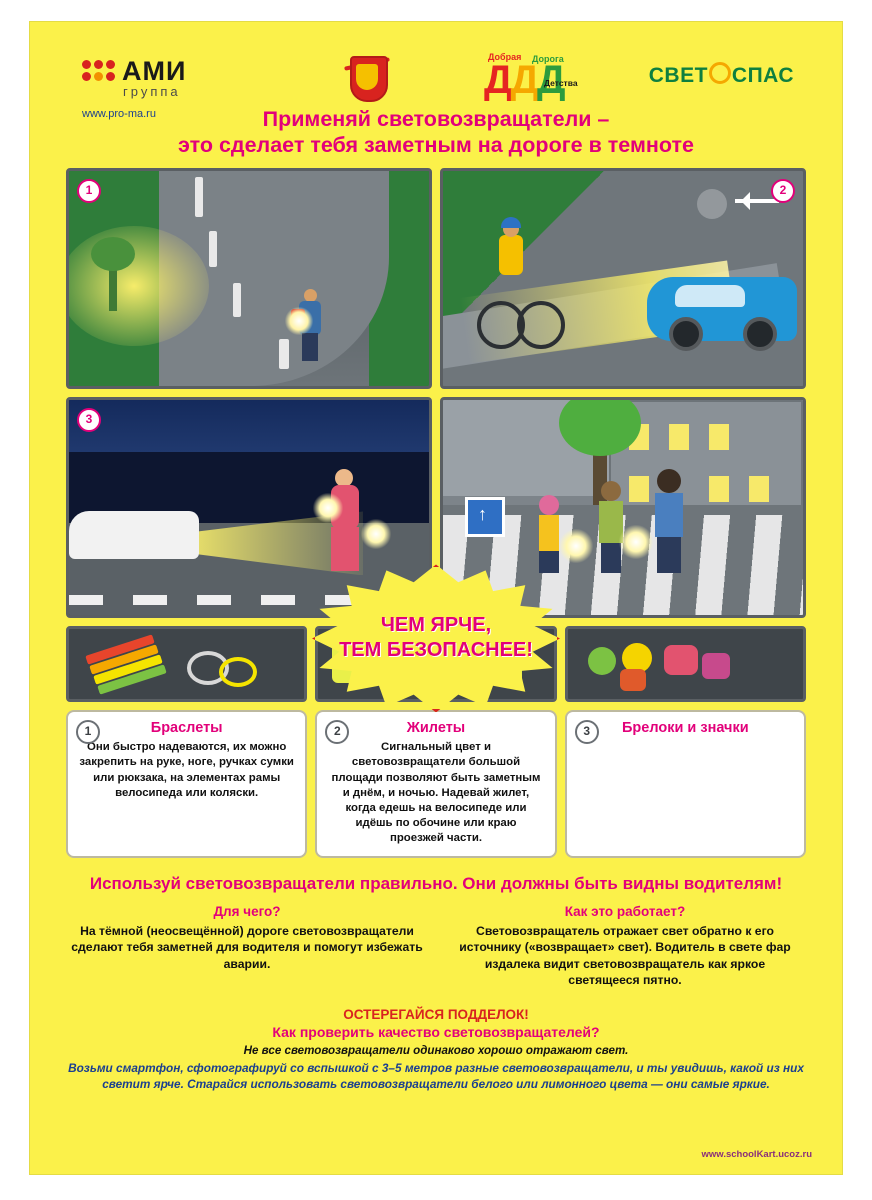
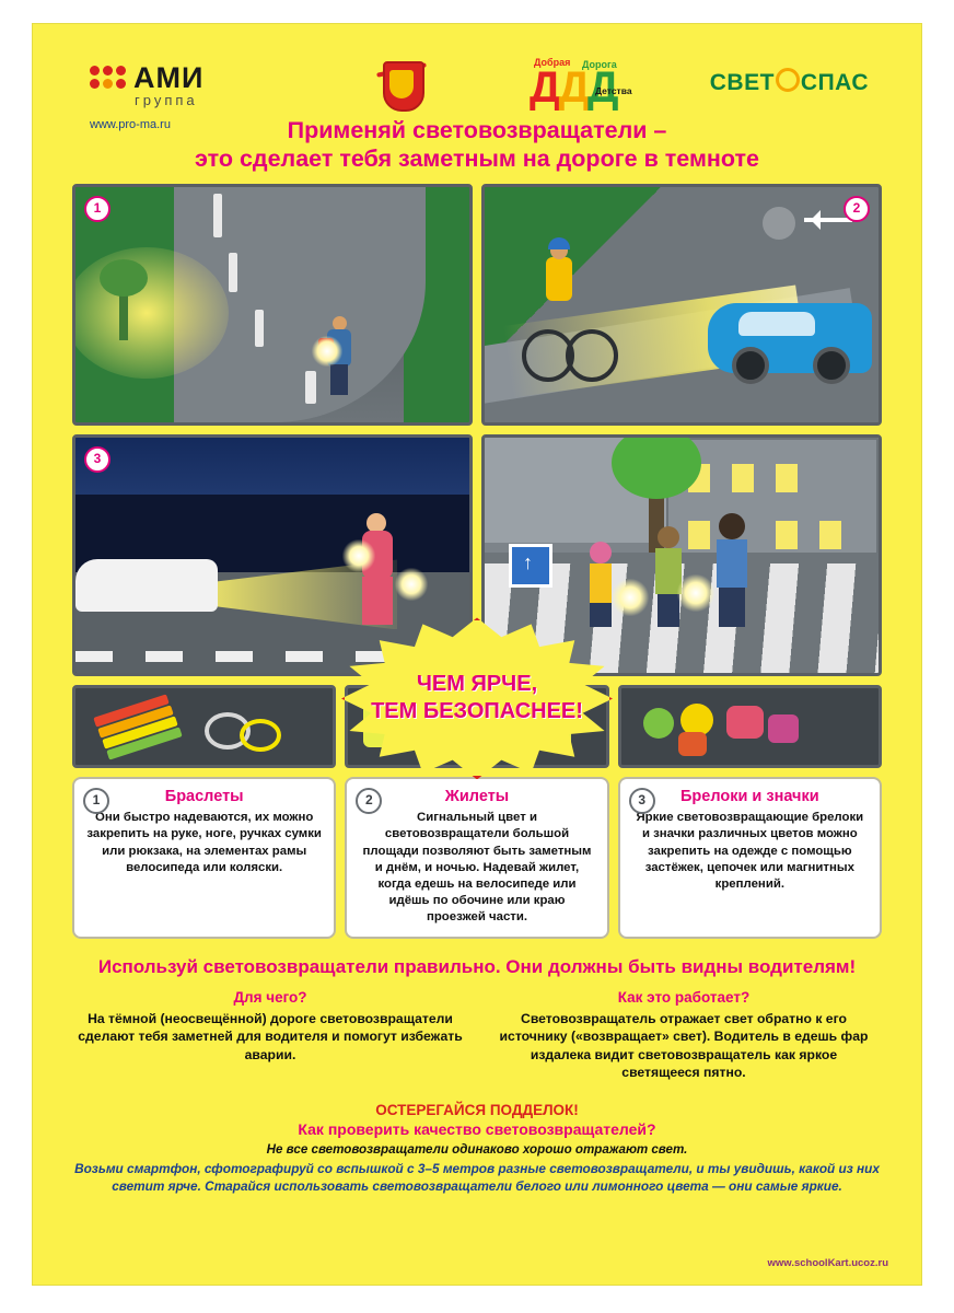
  АМИ
  группа
  www.pro-ma.ru
  Добрая
  Дорога
  ДДД
  Детства
  СВЕТ СПАС
  Применяй световозвращатели –
  это сделает тебя заметным на дороге в темноте
  1
  2
  3
  ↑
  ЧЕМ ЯРЧЕ,
  ТЕМ БЕЗОПАСНЕЕ!
  1
  Браслеты
  Они быстро надеваются, их можно закрепить на руке, ноге, ручках сумки или рюкзака, на элементах рамы велосипеда или коляски.
  2
  Жилеты
  Сигнальный цвет и световозвращатели большой площади позволяют быть заметным и днём, и ночью. Надевай жилет, когда едешь на велосипеде или идёшь по обочине или краю проезжей части.
  3
  Брелоки и значки
+ Яркие световозвращающие брелоки и значки различных цветов можно закрепить на одежде с помощью застёжек, цепочек или магнитных креплений.
  Используй световозвращатели правильно. Они должны быть видны водителям!
  Для чего?
  На тёмной (неосвещённой) дороге световозвращатели сделают тебя заметней для водителя и помогут избежать аварии.
  Как это работает?
- Световозвращатель отражает свет обратно к его источнику («возвращает» свет). Водитель в свете фар издалека видит световозвращатель как яркое светящееся пятно.
+ Световозвращатель отражает свет обратно к его источнику («возвращает» свет). Водитель в едешь фар издалека видит световозвращатель как яркое светящееся пятно.
  ОСТЕРЕГАЙСЯ ПОДДЕЛОК!
  Как проверить качество световозвращателей?
  Не все световозвращатели одинаково хорошо отражают свет.
  Возьми смартфон, сфотографируй со вспышкой с 3–5 метров разные световозвращатели, и ты увидишь, какой из них светит ярче. Старайся использовать световозвращатели белого или лимонного цвета — они самые яркие.
  www.schoolKart.ucoz.ru
